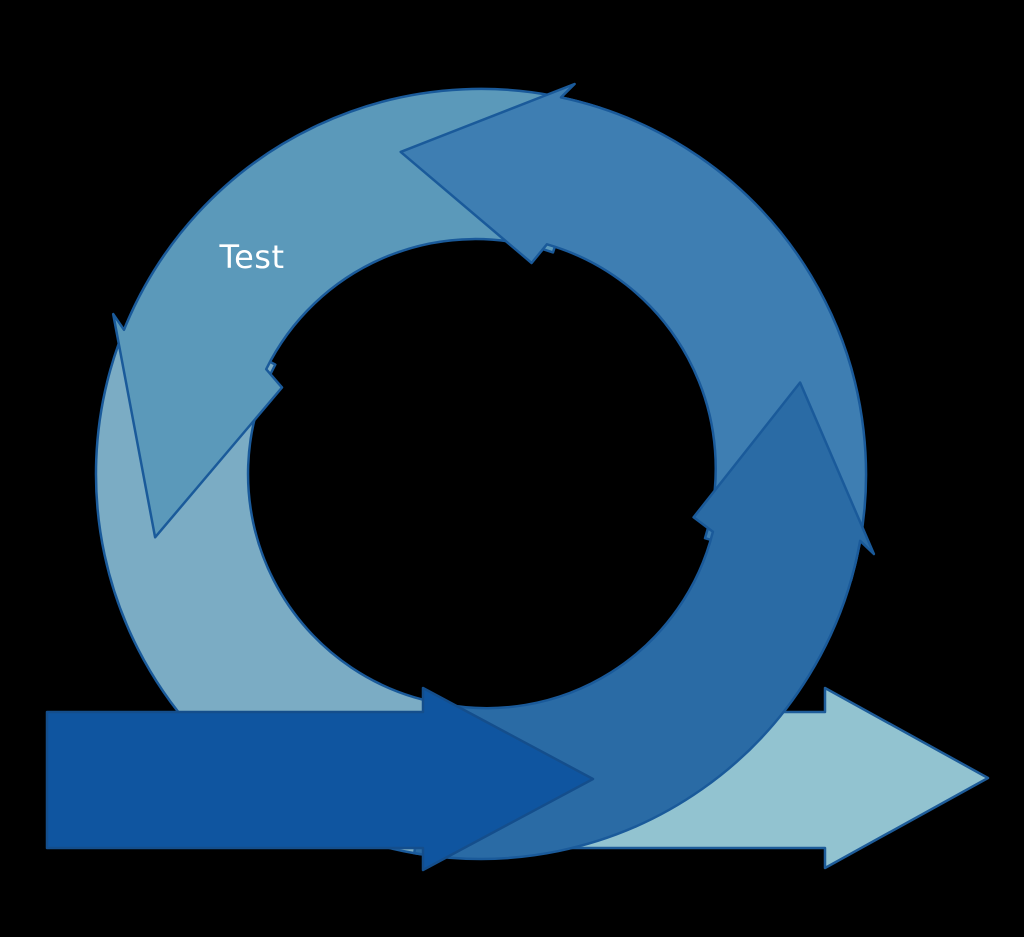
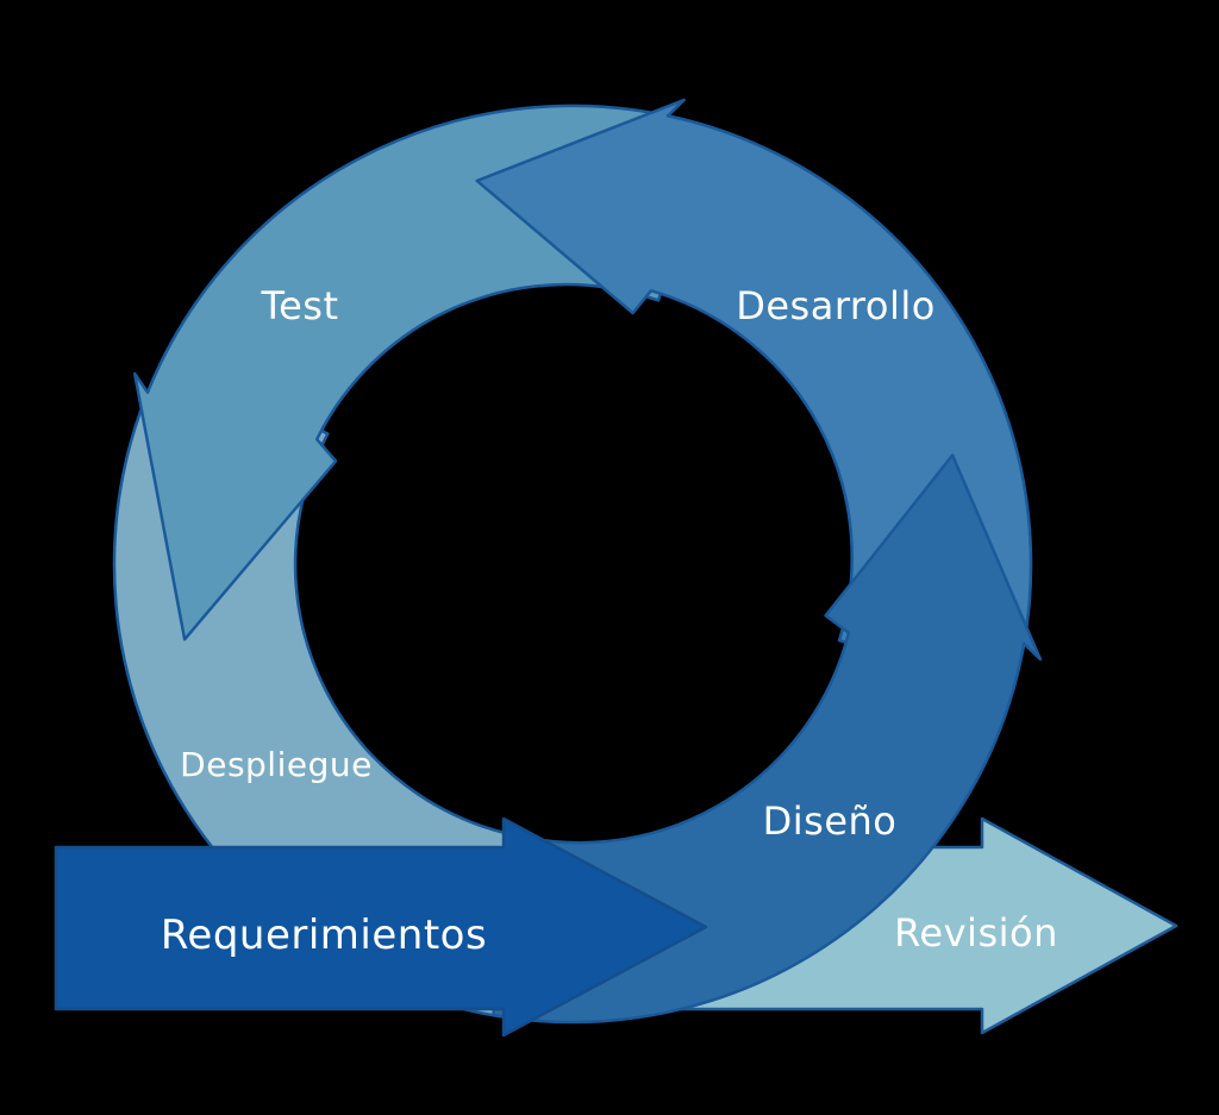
  Test
+ Desarrollo
+ Despliegue
+ Diseño
+ Requerimientos
+ Revisión
